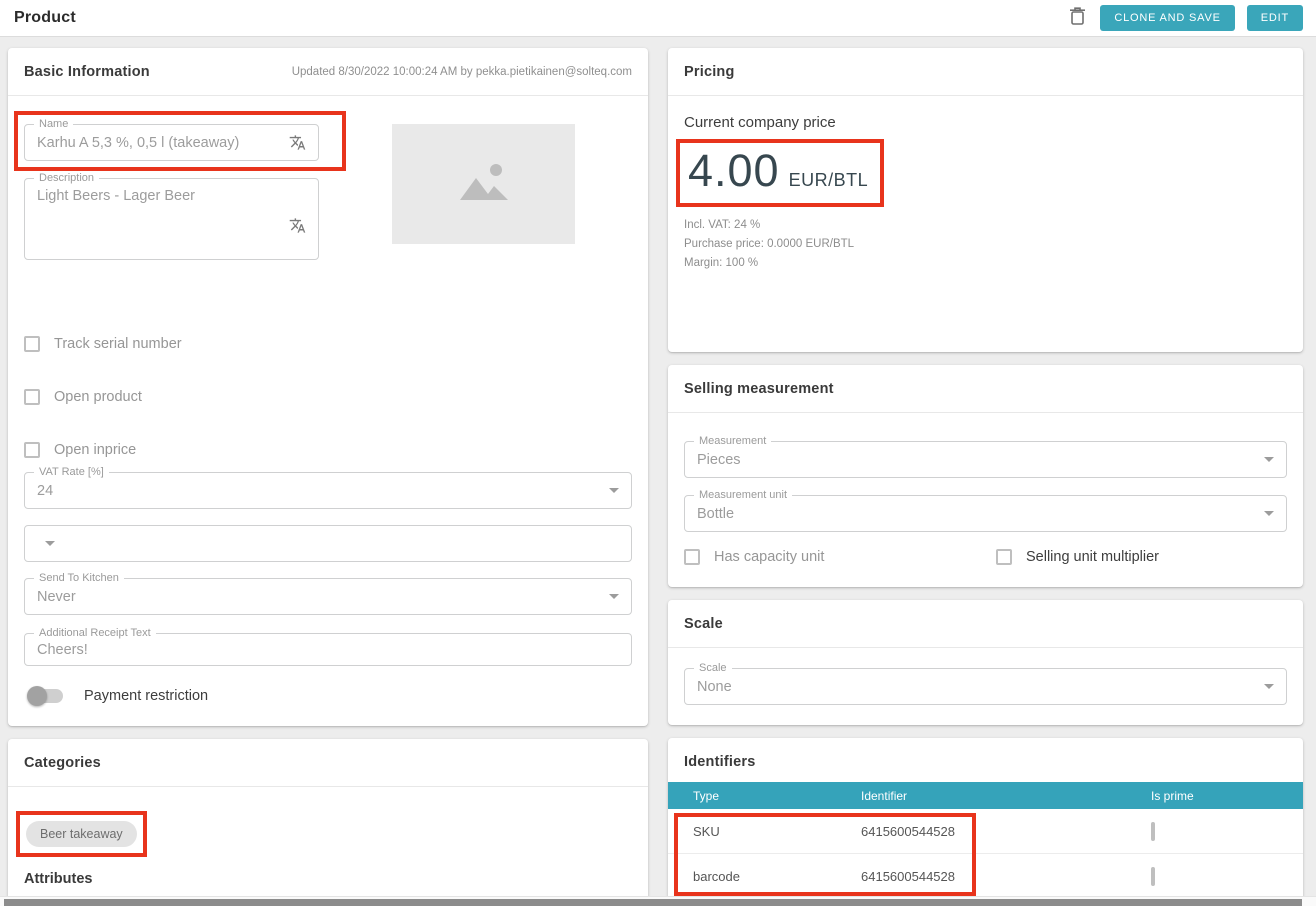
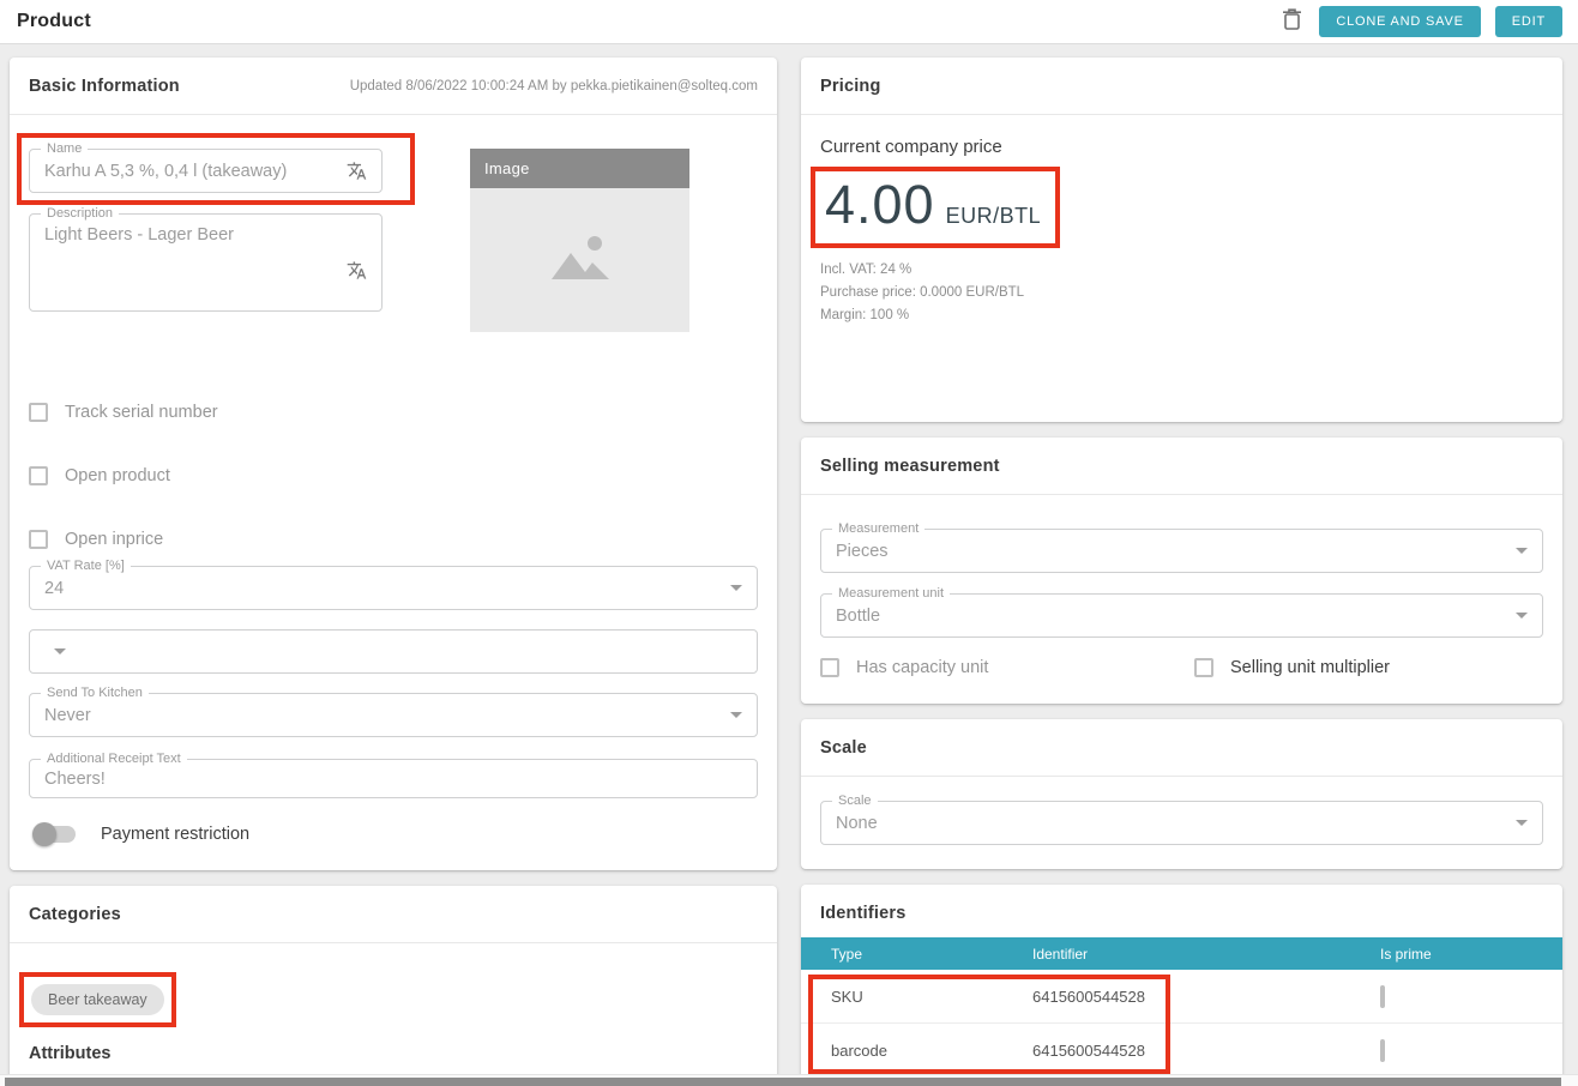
  Product
  CLONE AND SAVE
  EDIT
  Basic Information
- Updated 8/30/2022 10:00:24 AM by pekka.pietikainen@solteq.com
+ Updated 8/06/2022 10:00:24 AM by pekka.pietikainen@solteq.com
  Name
- Karhu A 5,3 %, 0,5 l (takeaway)
+ Karhu A 5,3 %, 0,4 l (takeaway)
  Description
  Light Beers - Lager Beer
+ Image
  Track serial number
  Open product
  Open inprice
  VAT Rate [%]
  24
  Send To Kitchen
  Never
  Additional Receipt Text
  Cheers!
  Payment restriction
  Categories
  Beer takeaway
  Attributes
  Pricing
  Current company price
  4.00
  EUR/BTL
  Incl. VAT: 24 %
  Purchase price: 0.0000 EUR/BTL
  Margin: 100 %
  Selling measurement
  Measurement
  Pieces
  Measurement unit
  Bottle
  Has capacity unit
  Selling unit multiplier
  Scale
  Scale
  None
  Identifiers
  Type
  Identifier
  Is prime
  SKU
  6415600544528
  barcode
  6415600544528
